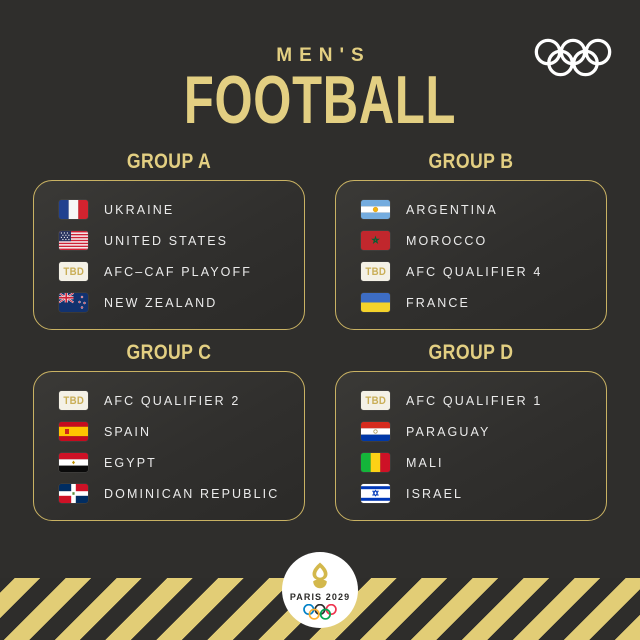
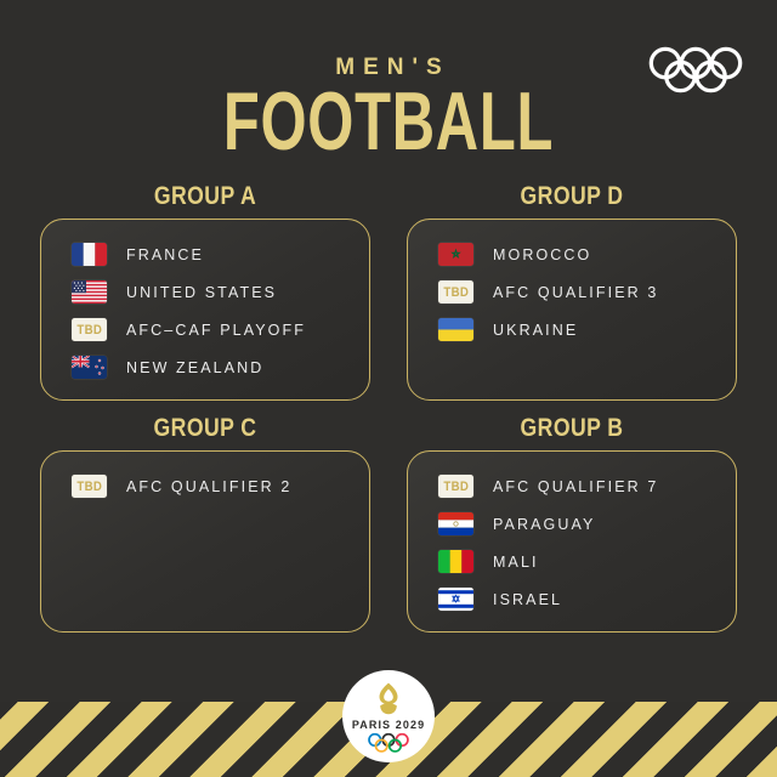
  MEN'S
  FOOTBALL
  GROUP A
- UKRAINE
+ FRANCE
  UNITED STATES
  TBD
  AFC–CAF PLAYOFF
  NEW ZEALAND
- GROUP B
+ GROUP D
- ARGENTINA
  MOROCCO
  TBD
- AFC QUALIFIER 4
+ AFC QUALIFIER 3
- FRANCE
+ UKRAINE
  GROUP C
  TBD
  AFC QUALIFIER 2
- SPAIN
- EGYPT
- DOMINICAN REPUBLIC
- GROUP D
+ GROUP B
  TBD
- AFC QUALIFIER 1
+ AFC QUALIFIER 7
  PARAGUAY
  MALI
  ISRAEL
  PARIS 2029
